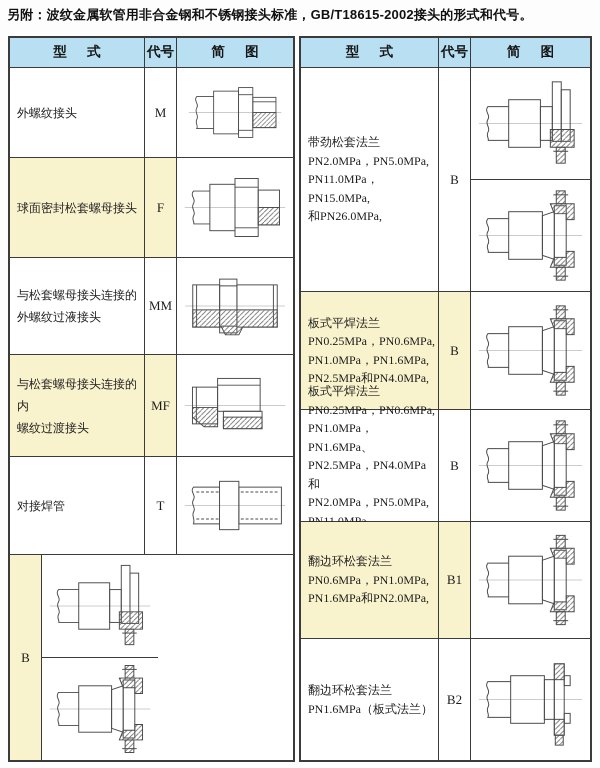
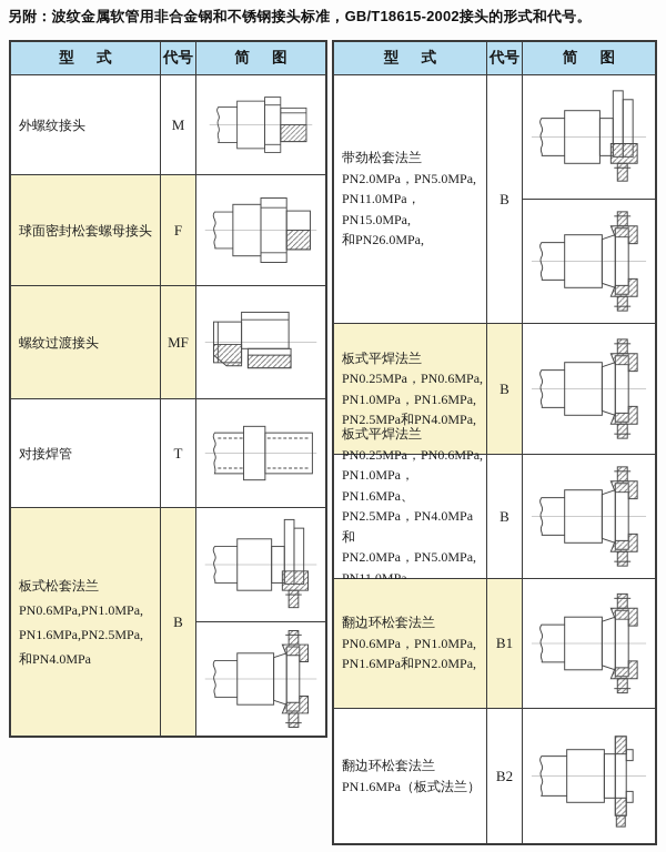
  另附：波纹金属软管用非合金钢和不锈钢接头标准，GB/T18615-2002接头的形式和代号。
  型 式
  代号
  简 图
  外螺纹接头
  M
  球面密封松套螺母接头
  F
- 与松套螺母接头连接的
- 外螺纹过液接头
- MM
- 与松套螺母接头连接的内
  螺纹过渡接头
  MF
  对接焊管
  T
+ 板式松套法兰
+ PN0.6MPa,PN1.0MPa,
+ PN1.6MPa,PN2.5MPa,
+ 和PN4.0MPa
  B
  型 式
  代号
  简 图
  带劲松套法兰
  PN2.0MPa，PN5.0MPa,
  PN11.0MPa，PN15.0MPa,
  和PN26.0MPa,
  B
  板式平焊法兰
  PN0.25MPa，PN0.6MPa,
  PN1.0MPa，PN1.6MPa,
  PN2.5MPa和PN4.0MPa,
  B
  板式平焊法兰
  PN0.25MPa，PN0.6MPa,
  PN1.0MPa，PN1.6MPa、
  PN2.5MPa，PN4.0MPa和
  PN2.0MPa，PN5.0MPa,
  B
  翻边环松套法兰
  PN0.6MPa，PN1.0MPa,
  PN1.6MPa和PN2.0MPa,
  B1
  翻边环松套法兰
  PN1.6MPa（板式法兰）
  B2
